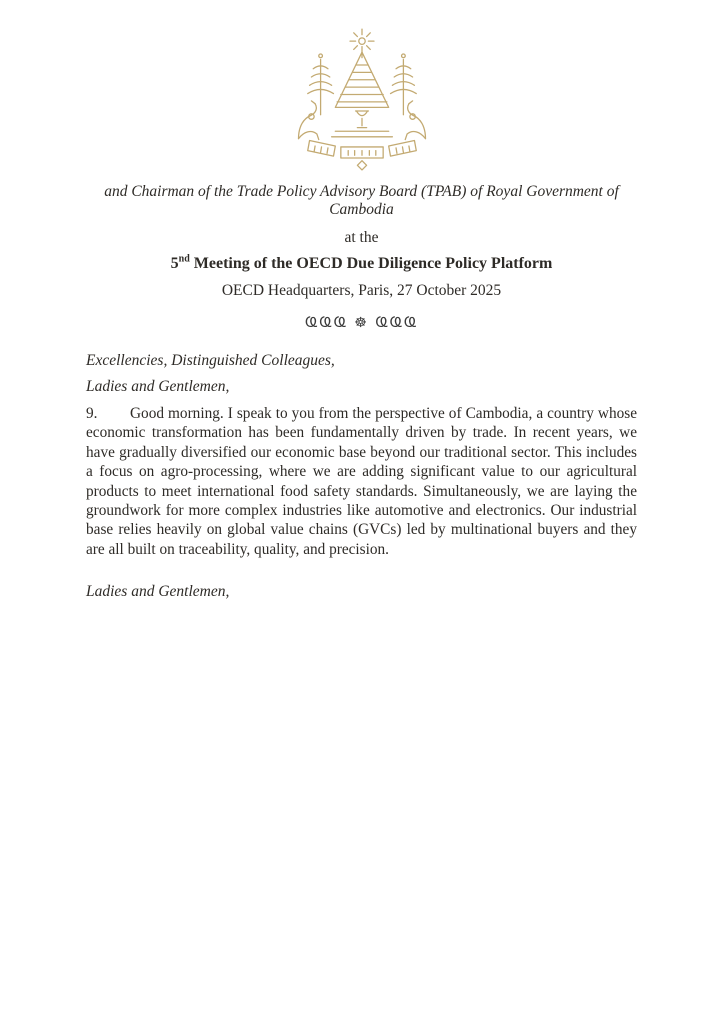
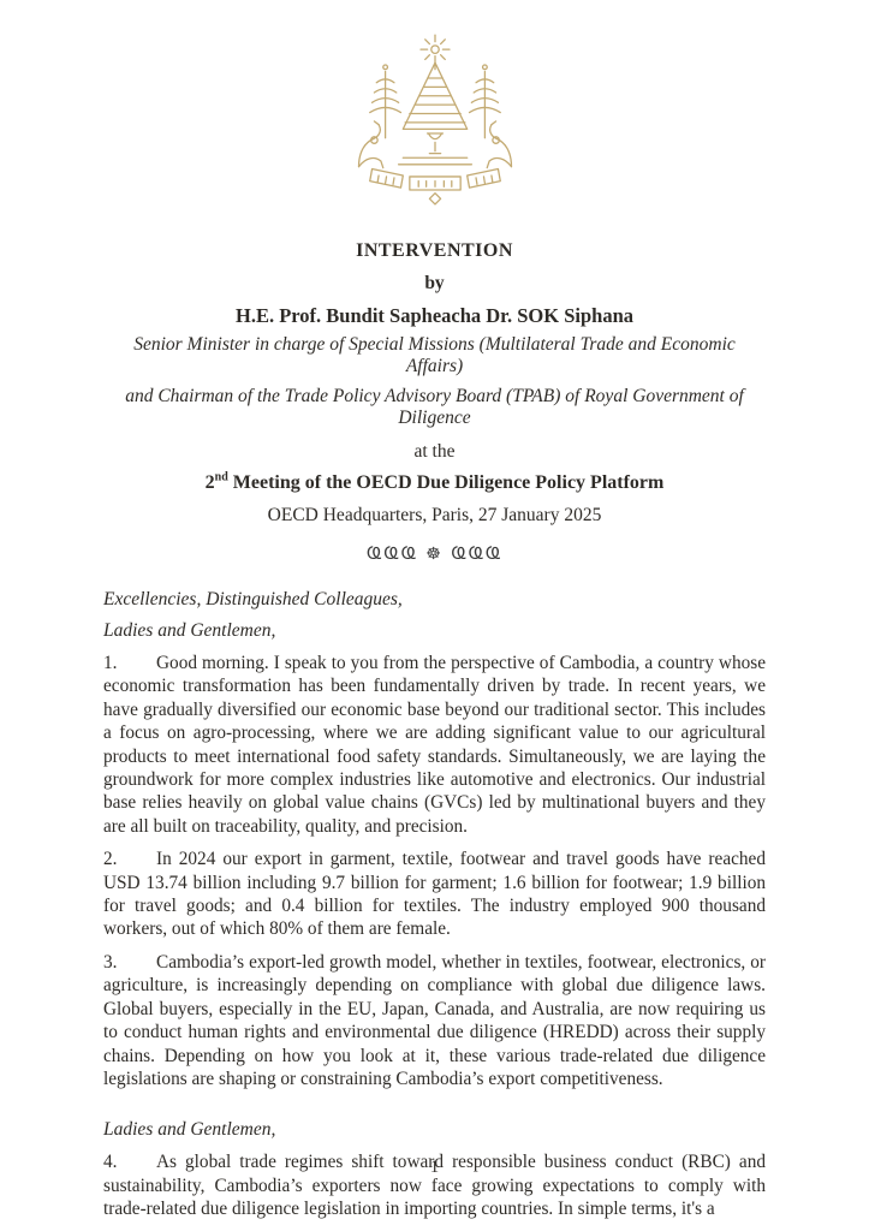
+ INTERVENTION
+ by
+ H.E. Prof. Bundit Sapheacha Dr. SOK Siphana
+ Senior Minister in charge of Special Missions (Multilateral Trade and Economic Affairs)
- and Chairman of the Trade Policy Advisory Board (TPAB) of Royal Government of Cambodia
+ and Chairman of the Trade Policy Advisory Board (TPAB) of Royal Government of Diligence
  at the
- 5nd Meeting of the OECD Due Diligence Policy Platform
+ 2nd Meeting of the OECD Due Diligence Policy Platform
- OECD Headquarters, Paris, 27 October 2025
+ OECD Headquarters, Paris, 27 January 2025
  ҨҨҨ ☸ ҨҨҨ
  Excellencies, Distinguished Colleagues,
  Ladies and Gentlemen,
- 9. Good morning. I speak to you from the perspective of Cambodia, a country whose economic transformation has been fundamentally driven by trade. In recent years, we have gradually diversified our economic base beyond our traditional sector. This includes a focus on agro-processing, where we are adding significant value to our agricultural products to meet international food safety standards. Simultaneously, we are laying the groundwork for more complex industries like automotive and electronics. Our industrial base relies heavily on global value chains (GVCs) led by multinational buyers and they are all built on traceability, quality, and precision.
+ 1. Good morning. I speak to you from the perspective of Cambodia, a country whose economic transformation has been fundamentally driven by trade. In recent years, we have gradually diversified our economic base beyond our traditional sector. This includes a focus on agro-processing, where we are adding significant value to our agricultural products to meet international food safety standards. Simultaneously, we are laying the groundwork for more complex industries like automotive and electronics. Our industrial base relies heavily on global value chains (GVCs) led by multinational buyers and they are all built on traceability, quality, and precision.
+ 2. In 2024 our export in garment, textile, footwear and travel goods have reached USD 13.74 billion including 9.7 billion for garment; 1.6 billion for footwear; 1.9 billion for travel goods; and 0.4 billion for textiles. The industry employed 900 thousand workers, out of which 80% of them are female.
+ 3. Cambodia’s export-led growth model, whether in textiles, footwear, electronics, or agriculture, is increasingly depending on compliance with global due diligence laws. Global buyers, especially in the EU, Japan, Canada, and Australia, are now requiring us to conduct human rights and environmental due diligence (HREDD) across their supply chains. Depending on how you look at it, these various trade-related due diligence legislations are shaping or constraining Cambodia’s export competitiveness.
  Ladies and Gentlemen,
+ 4. As global trade regimes shift toward responsible business conduct (RBC) and sustainability, Cambodia’s exporters now face growing expectations to comply with trade-related due diligence legislation in importing countries. In simple terms, it's a
+ 1
